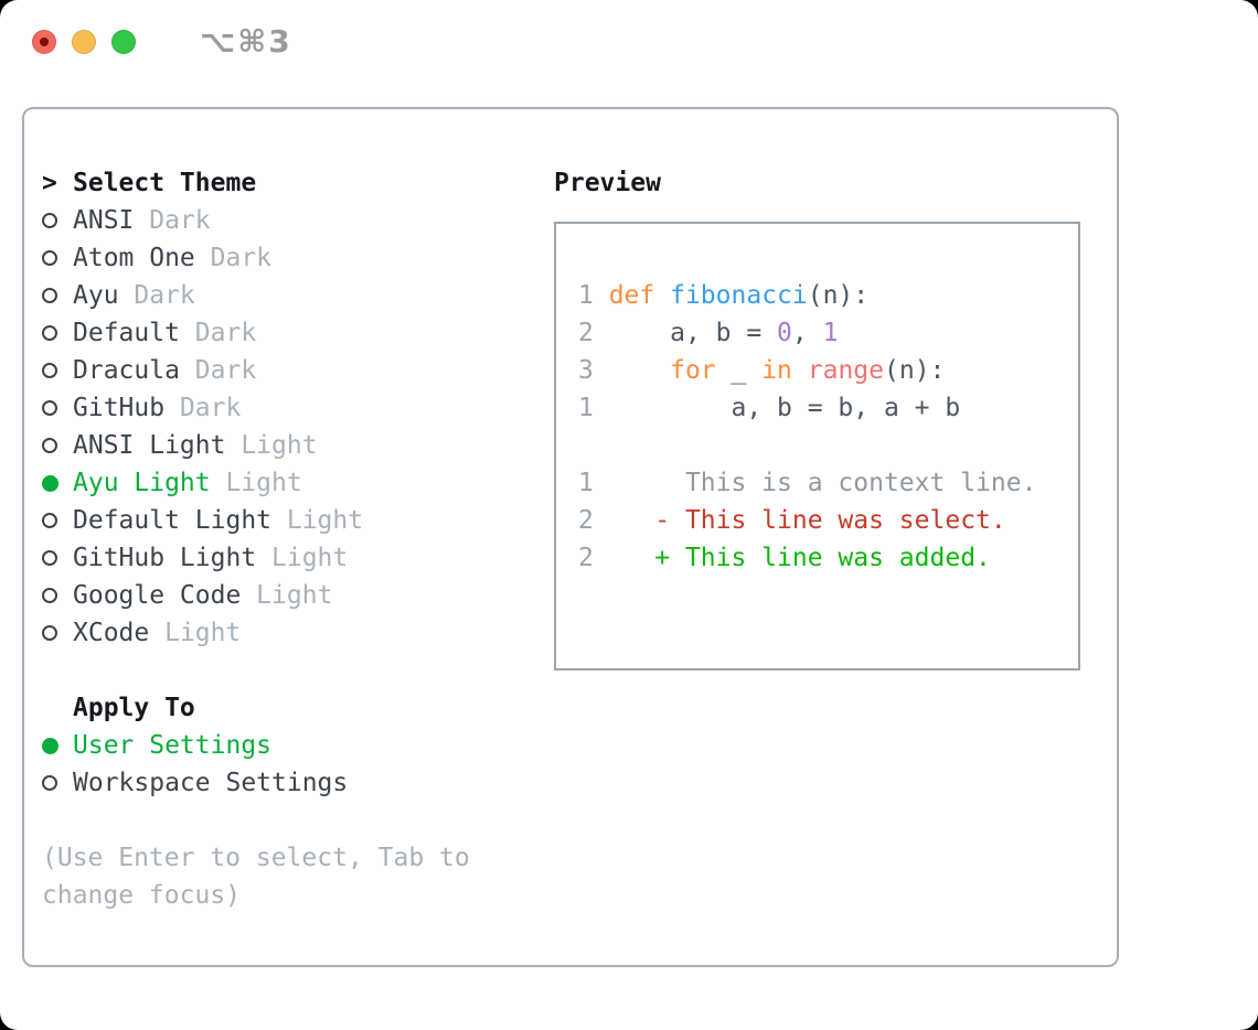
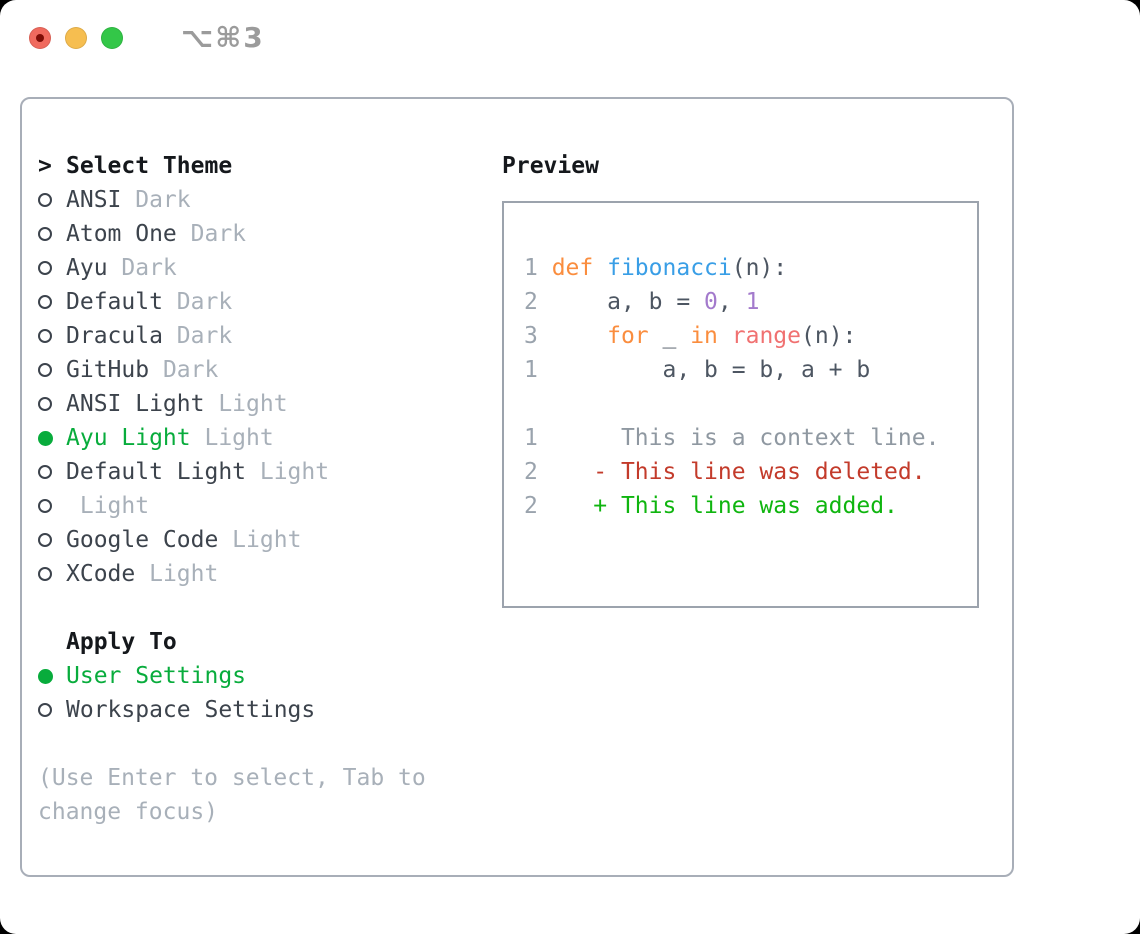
  ⌥⌘3
  >
  Select Theme
  ANSI
  Dark
  Atom One
  Dark
  Ayu
  Dark
  Default
  Dark
  Dracula
  Dark
  GitHub
  Dark
  ANSI Light
  Light
  Ayu Light
  Light
  Default Light
  Light
- GitHub Light
  Light
  Google Code
  Light
  XCode
  Light
  Apply To
  User Settings
  Workspace Settings
  (Use Enter to select, Tab to change focus)
  Preview
  1 def fibonacci(n):
  2 a, b = 0, 1
  3 for _ in range(n):
  1 a, b = b, a + b
  1 This is a context line.
- 2 - This line was select.
+ 2 - This line was deleted.
  2 + This line was added.
